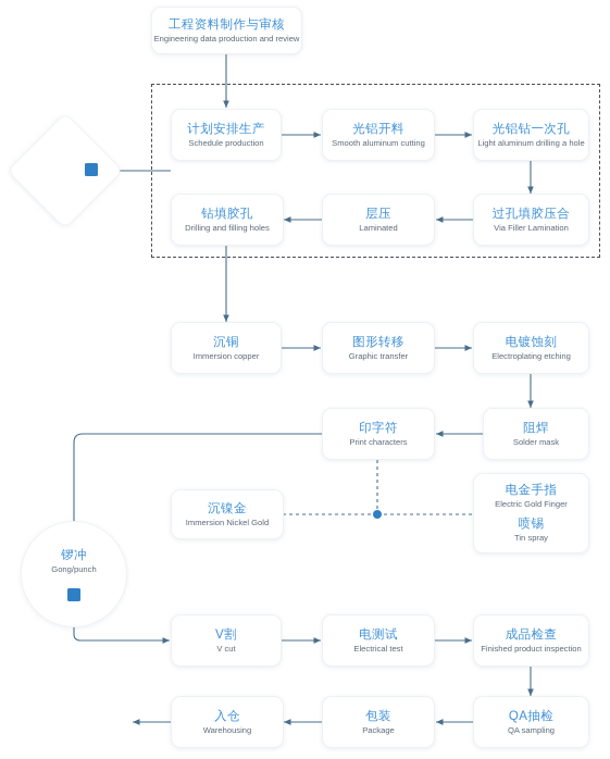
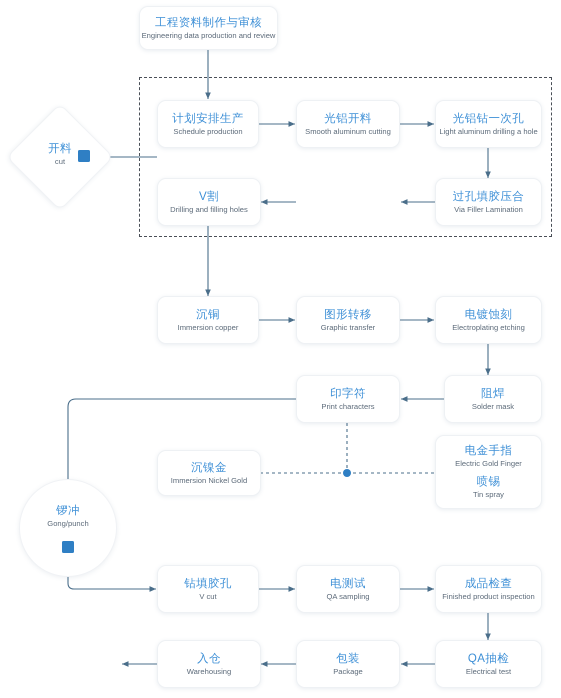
+ 开料
+ cut
  锣冲
  Gong/punch
  工程资料制作与审核
  Engineering data production and review
  计划安排生产
  Schedule production
  光铝开料
  Smooth aluminum cutting
  光铝钻一次孔
  Light aluminum drilling a hole
  过孔填胶压合
  Via Filler Lamination
- 层压
- Laminated
- 钻填胶孔
+ V割
  Drilling and filling holes
  沉铜
  Immersion copper
  图形转移
  Graphic transfer
  电镀蚀刻
  Electroplating etching
  阻焊
  Solder mask
  印字符
  Print characters
  沉镍金
  Immersion Nickel Gold
  电金手指
  Electric Gold Finger
  喷锡
  Tin spray
- V割
+ 钻填胶孔
  V cut
  电测试
- Electrical test
+ QA sampling
  成品检查
  Finished product inspection
  QA抽检
- QA sampling
+ Electrical test
  包装
  Package
  入仓
  Warehousing
